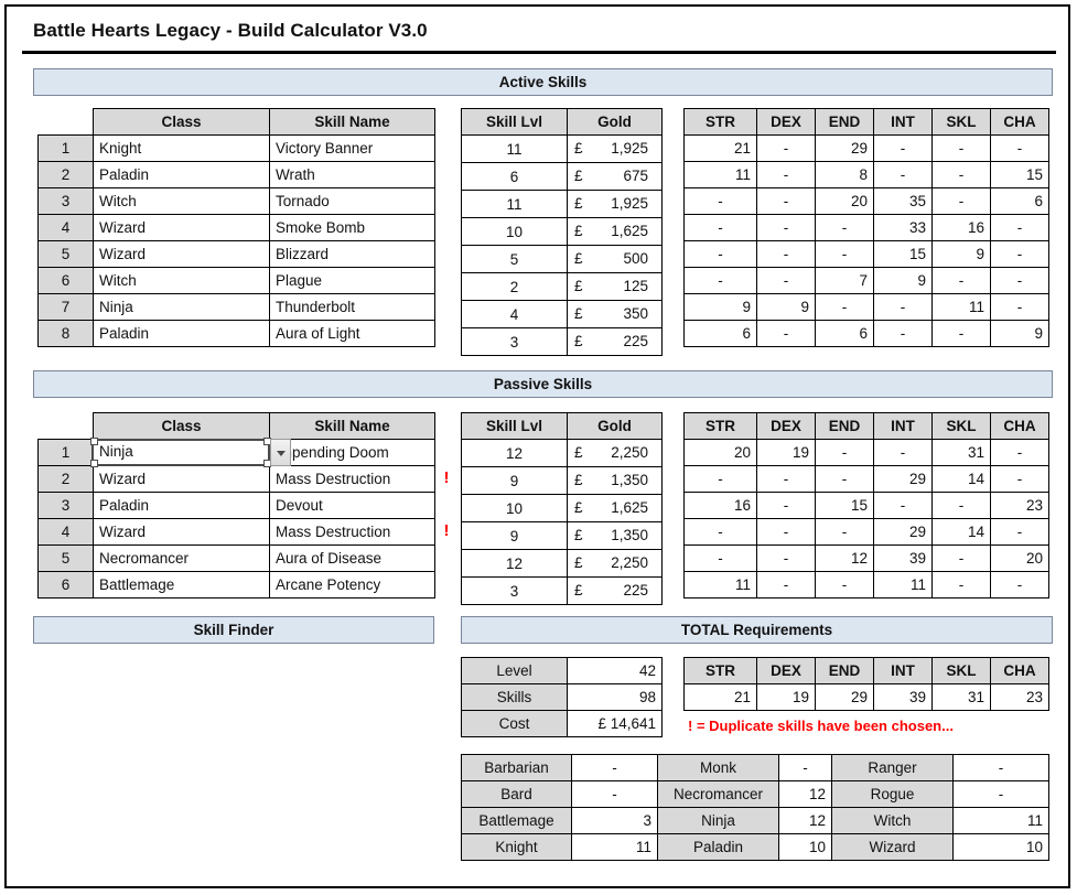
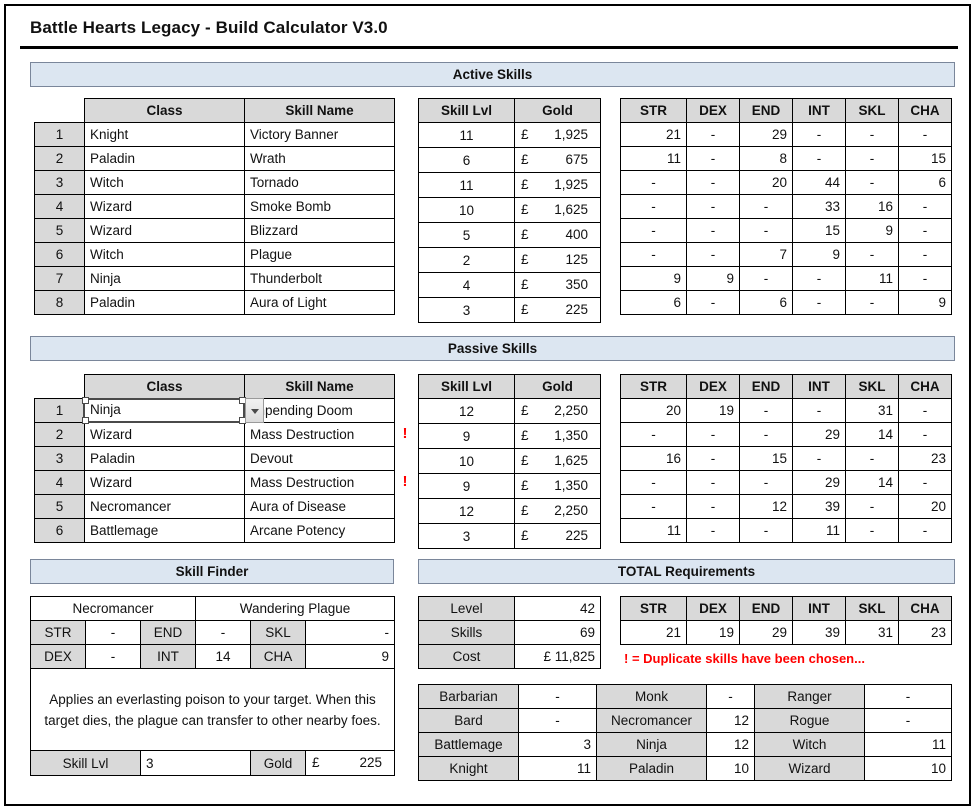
  Battle Hearts Legacy - Build Calculator V3.0
  Active Skills
  	Class	Skill Name
  1	Knight	Victory Banner
  2	Paladin	Wrath
  3	Witch	Tornado
  4	Wizard	Smoke Bomb
  5	Wizard	Blizzard
  6	Witch	Plague
  7	Ninja	Thunderbolt
  8	Paladin	Aura of Light
  Skill Lvl	Gold
  11	£ 1,925
  6	£ 675
  11	£ 1,925
  10	£ 1,625
- 5	£ 500
+ 5	£ 400
  2	£ 125
  4	£ 350
  3	£ 225
  STR	DEX	END	INT	SKL	CHA
  21	-	29	-	-	-
  11	-	8	-	-	15
- -	-	20	35	-	6
+ -	-	20	44	-	6
  -	-	-	33	16	-
  -	-	-	15	9	-
  -	-	7	9	-	-
  9	9	-	-	11	-
  6	-	6	-	-	9
  Passive Skills
  	Class	Skill Name
  2	Wizard	Mass Destruction
  3	Paladin	Devout
  4	Wizard	Mass Destruction
  5	Necromancer	Aura of Disease
  6	Battlemage	Arcane Potency
  Ninja
  Skill Lvl	Gold
  12	£ 2,250
  9	£ 1,350
  10	£ 1,625
  9	£ 1,350
  12	£ 2,250
  3	£ 225
  STR	DEX	END	INT	SKL	CHA
  20	19	-	-	31	-
  -	-	-	29	14	-
  16	-	15	-	-	23
  -	-	-	29	14	-
  -	-	12	39	-	20
  11	-	-	11	-	-
  !
  !
  Skill Finder
+ Necromancer	Wandering Plague
+ STR	-	END	-	SKL	-
+ DEX	-	INT	14	CHA	9
+ Applies an everlasting poison to your target. When this target dies, the plague can transfer to other nearby foes.
+ Skill Lvl	3	Gold	£ 225
  TOTAL Requirements
  Level	42
- Skills	98
+ Skills	69
- Cost	£ 14,641
+ Cost	£ 11,825
  STR	DEX	END	INT	SKL	CHA
  21	19	29	39	31	23
  ! = Duplicate skills have been chosen...
  Barbarian	-	Monk	-	Ranger	-
  Bard	-	Necromancer	12	Rogue	-
  Battlemage	3	Ninja	12	Witch	11
  Knight	11	Paladin	10	Wizard	10
